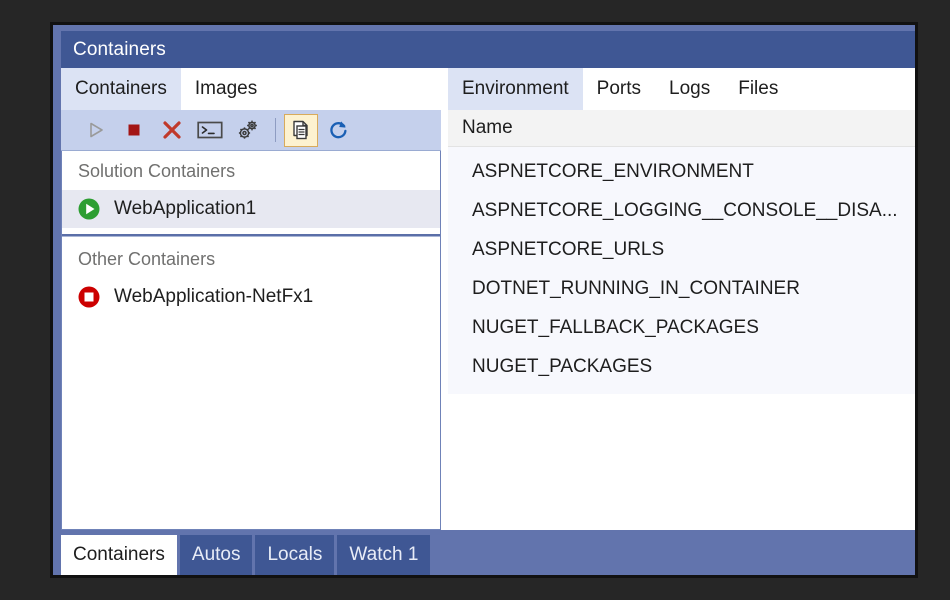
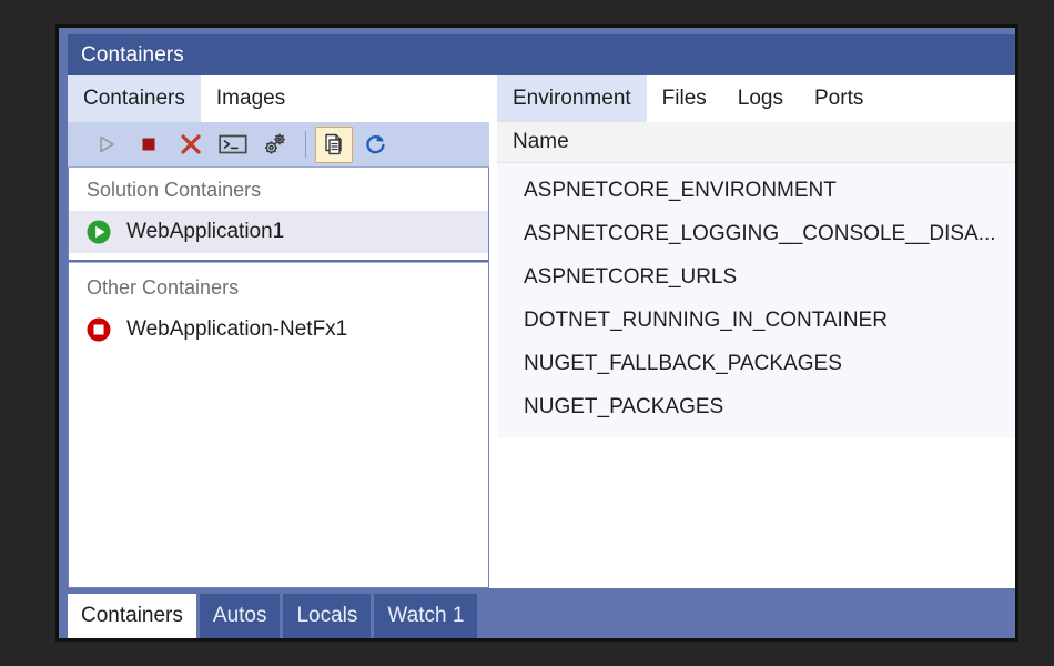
  Containers
  Containers
  Images
  Solution Containers
  WebApplication1
  Other Containers
  WebApplication-NetFx1
  Environment
- Ports
+ Files
  Logs
- Files
+ Ports
  Name
  ASPNETCORE_ENVIRONMENT
  ASPNETCORE_LOGGING__CONSOLE__DISA...
  ASPNETCORE_URLS
  DOTNET_RUNNING_IN_CONTAINER
  NUGET_FALLBACK_PACKAGES
  NUGET_PACKAGES
  Containers
  Autos
  Locals
  Watch 1
